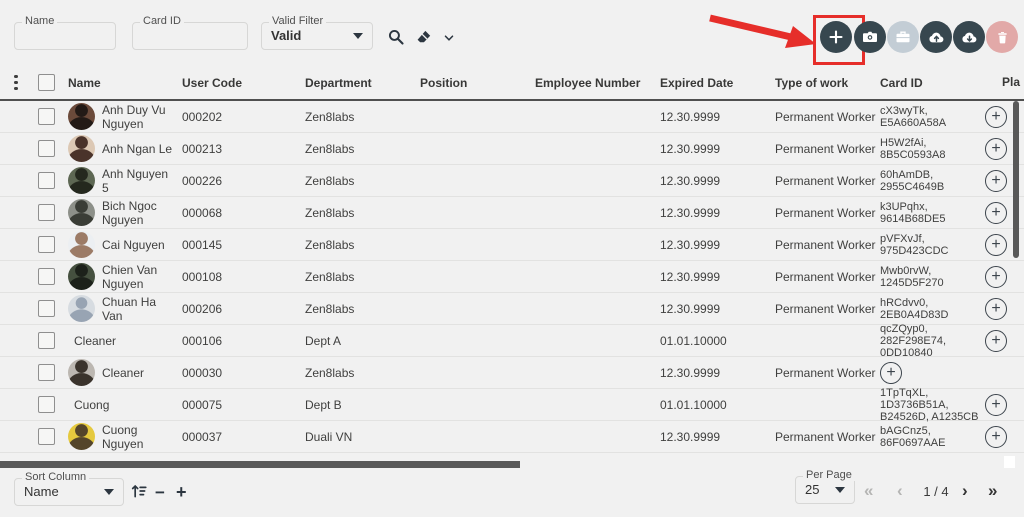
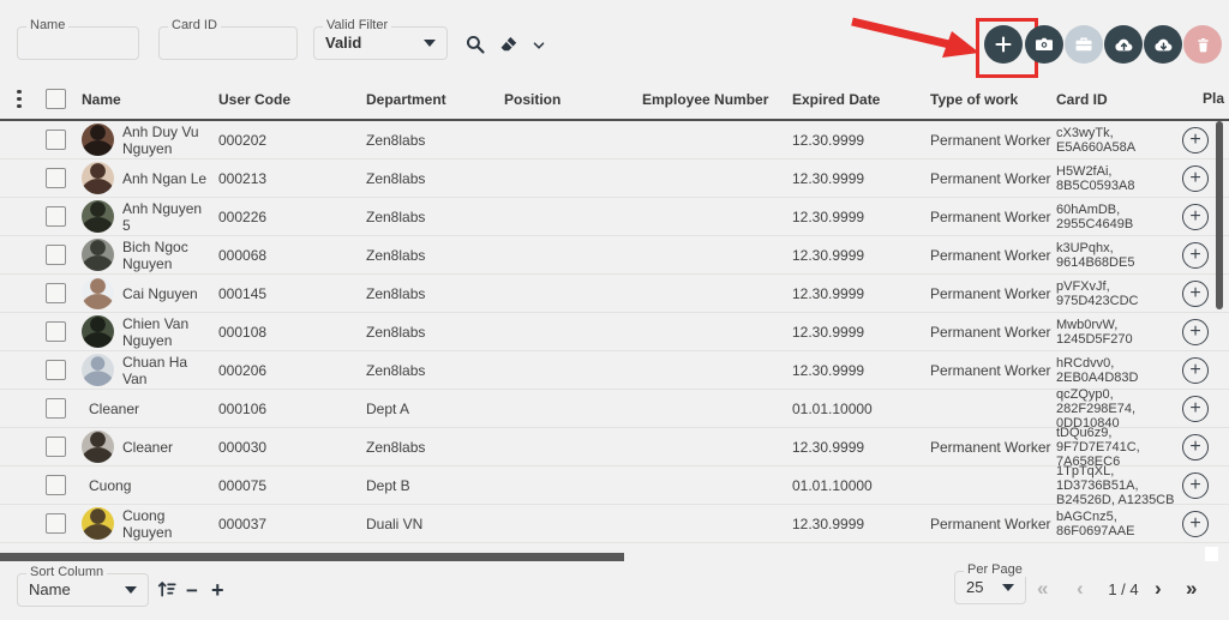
  Name
  Card ID
  Valid Filter
  Valid
  Name
  User Code
  Department
  Position
  Employee Number
  Expired Date
  Type of work
  Card ID
  Pla
  Anh Duy Vu Nguyen
  000202
  Zen8labs
  12.30.9999
  Permanent Worker
  cX3wyTk, E5A660A58A
  +
  Anh Ngan Le
  000213
  Zen8labs
  12.30.9999
  Permanent Worker
  H5W2fAi, 8B5C0593A8
  +
  Anh Nguyen 5
  000226
  Zen8labs
  12.30.9999
  Permanent Worker
  60hAmDB, 2955C4649B
  +
  Bich Ngoc Nguyen
  000068
  Zen8labs
  12.30.9999
  Permanent Worker
  k3UPqhx, 9614B68DE5
  +
  Cai Nguyen
  000145
  Zen8labs
  12.30.9999
  Permanent Worker
  pVFXvJf, 975D423CDC
  +
  Chien Van Nguyen
  000108
  Zen8labs
  12.30.9999
  Permanent Worker
  Mwb0rvW, 1245D5F270
  +
  Chuan Ha Van
  000206
  Zen8labs
  12.30.9999
  Permanent Worker
  hRCdvv0, 2EB0A4D83D
  +
  Cleaner
  000106
  Dept A
  01.01.10000
  qcZQyp0, 282F298E74, 0DD10840
  +
  Cleaner
  000030
  Zen8labs
  12.30.9999
  Permanent Worker
+ tDQu6z9, 9F7D7E741C, 7A658EC6
  +
  Cuong
  000075
  Dept B
  01.01.10000
  1TpTqXL, 1D3736B51A, B24526D, A1235CB
  +
  Cuong Nguyen
  000037
  Duali VN
  12.30.9999
  Permanent Worker
  bAGCnz5, 86F0697AAE
  +
  Sort Column
  Name
  −
  +
  Per Page
  25
  «
  ‹
  1 / 4
  ›
  »
